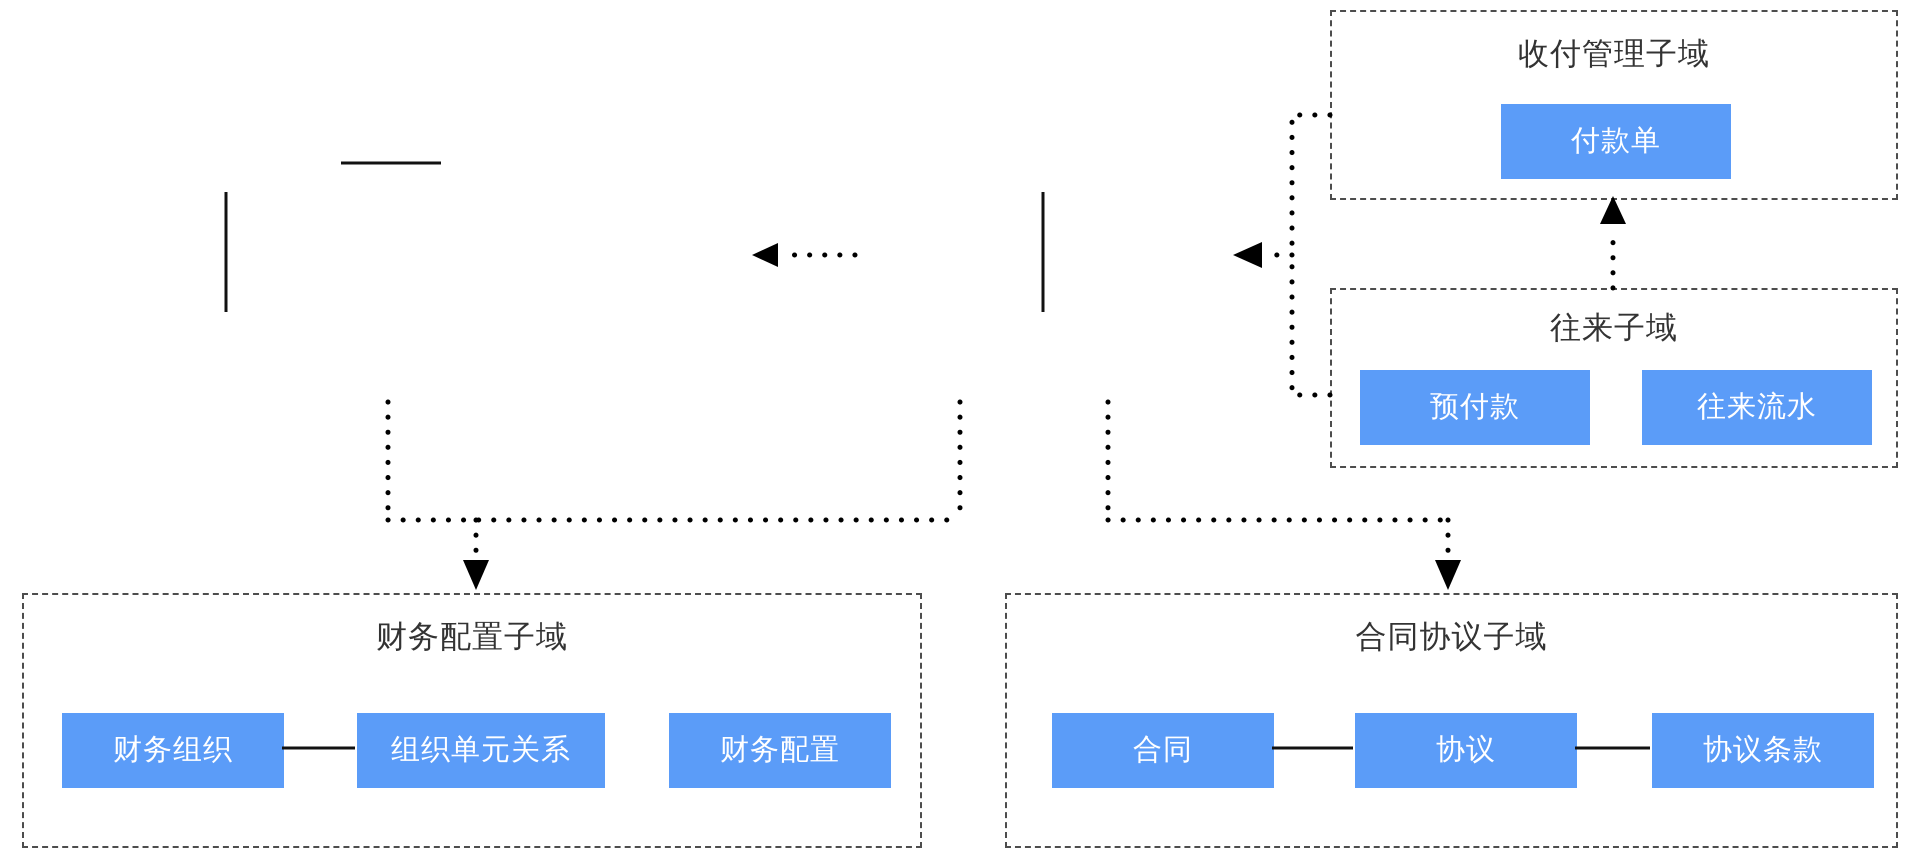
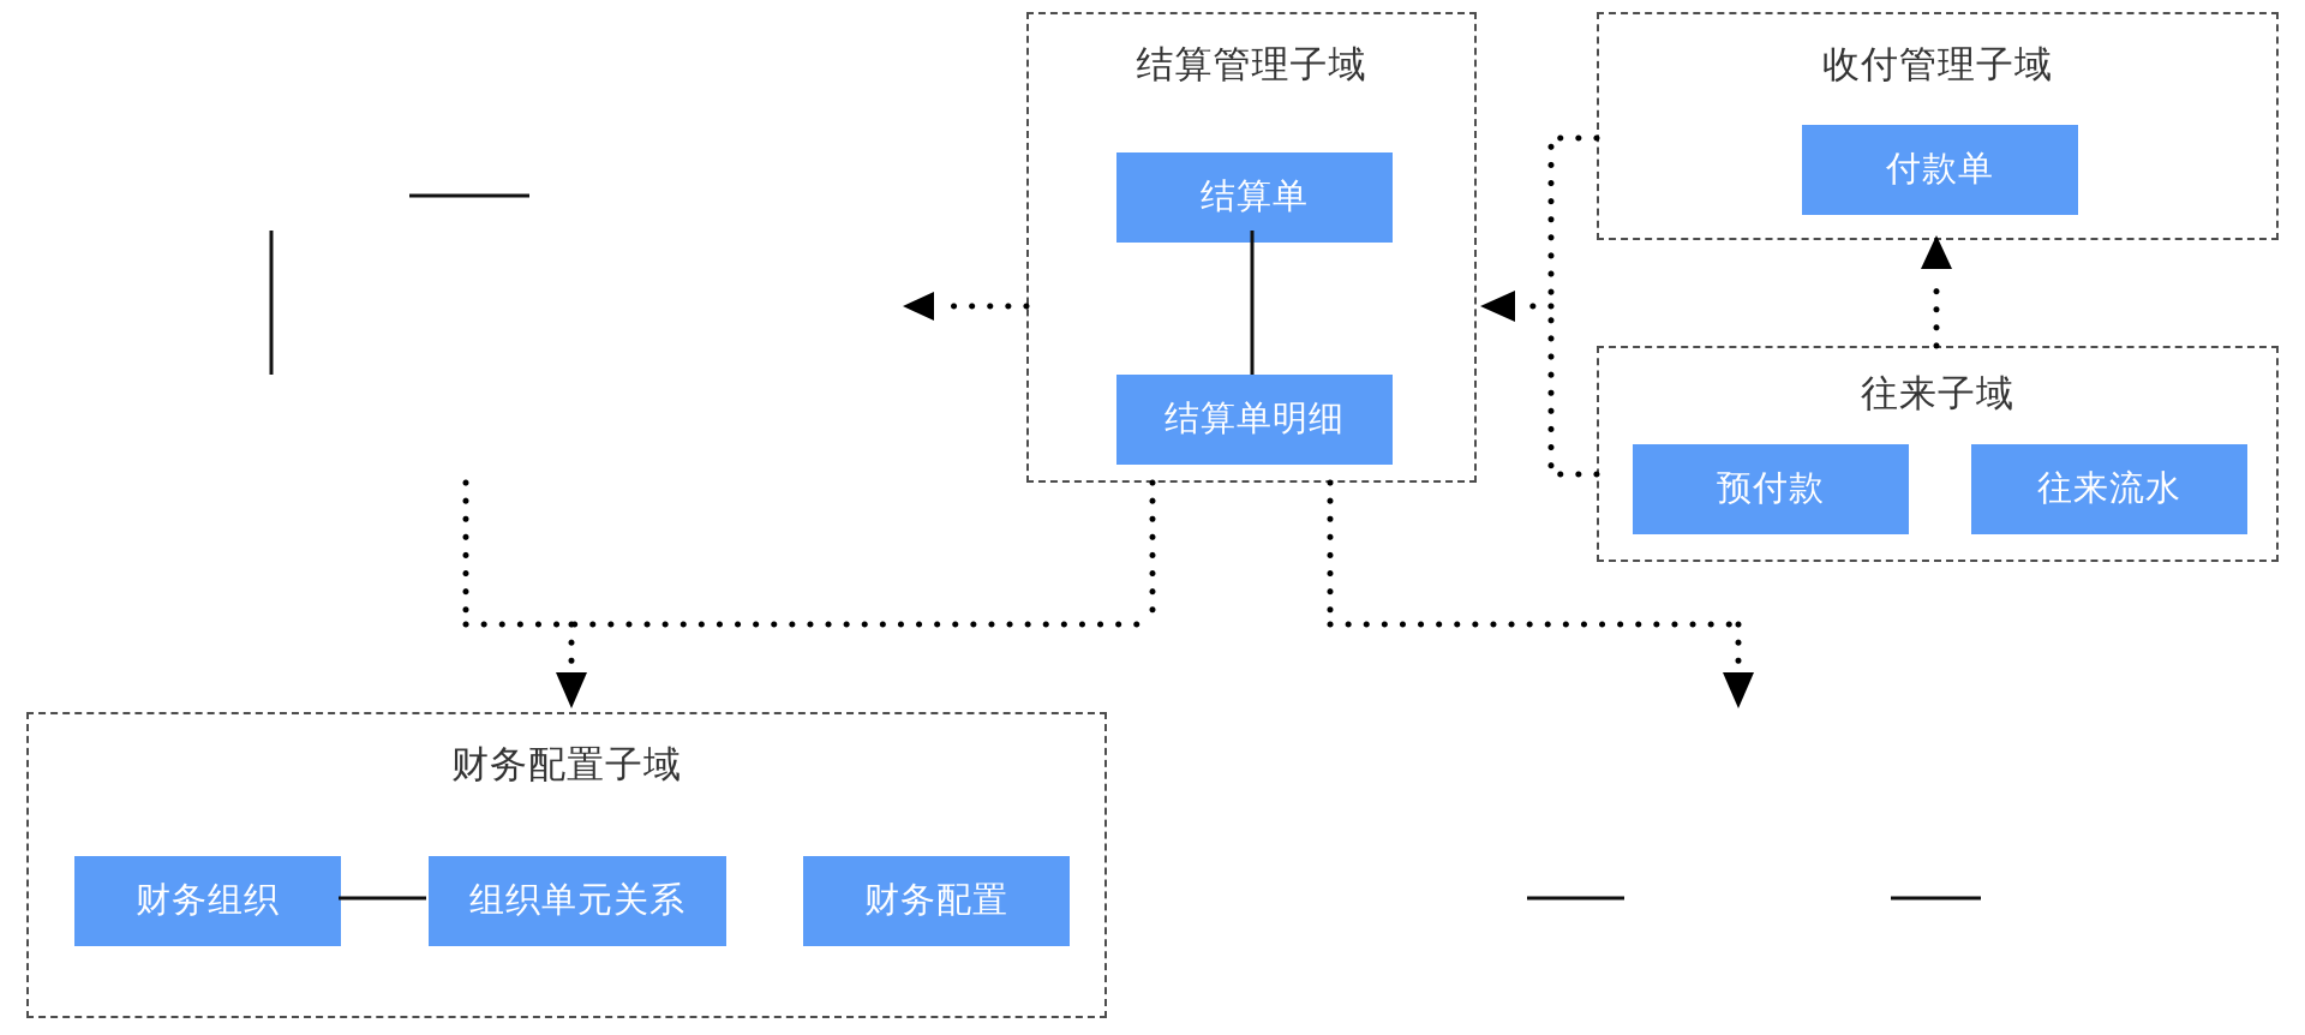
+ 结算管理子域
+ 结算单
+ 结算单明细
  收付管理子域
  付款单
  往来子域
  预付款
  往来流水
  财务配置子域
  财务组织
  组织单元关系
  财务配置
- 合同协议子域
- 合同
- 协议
- 协议条款
